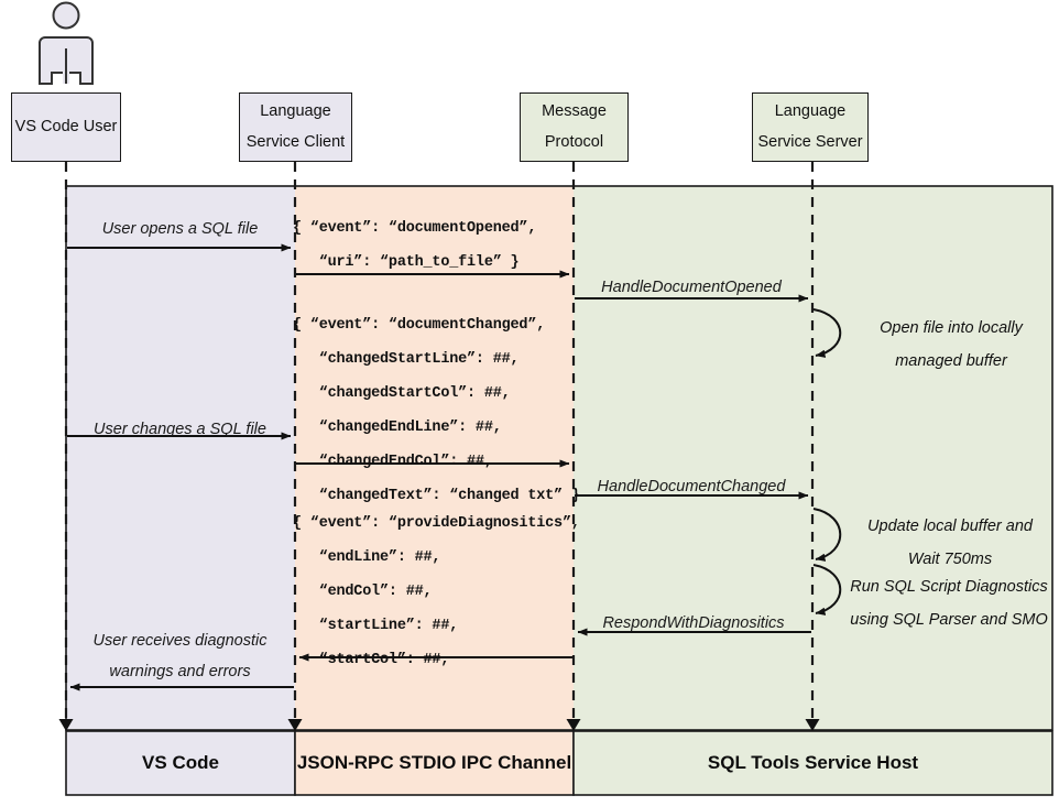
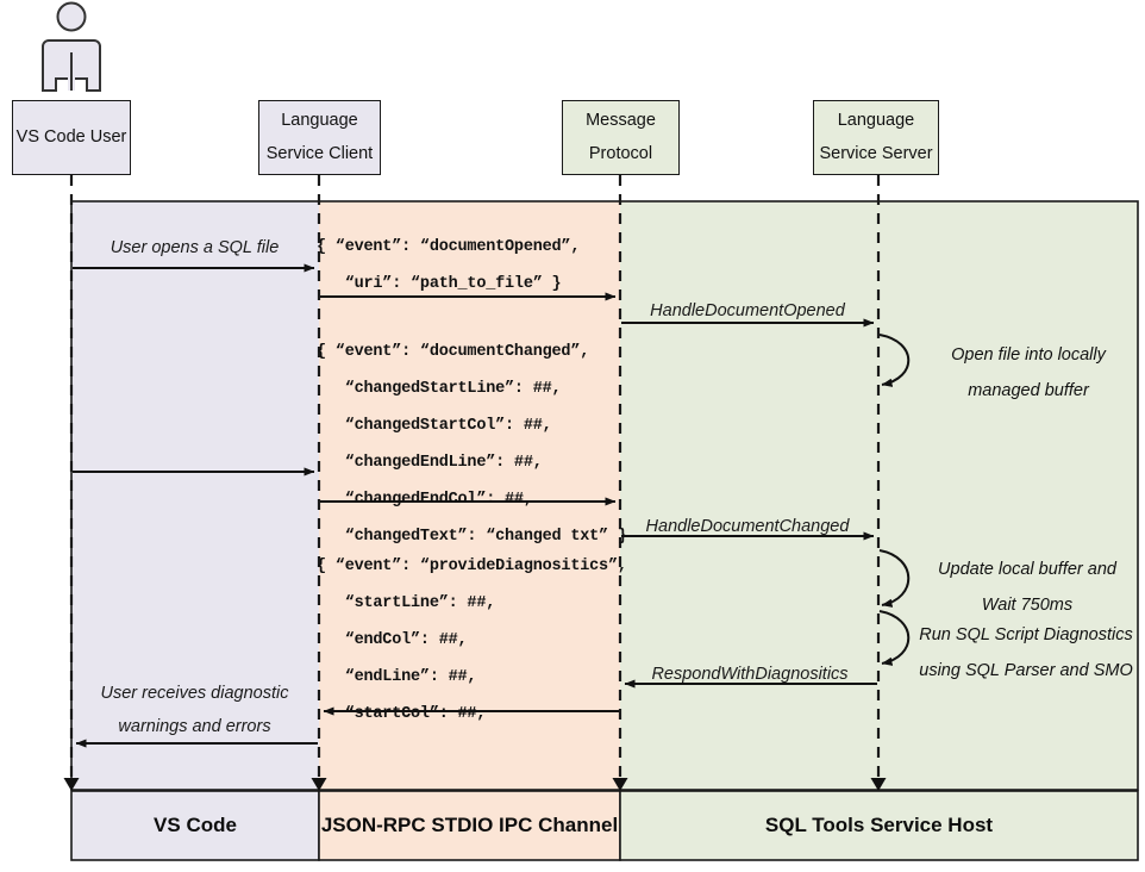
  VS Code User
  Language
  Service Client
  Message
  Protocol
  Language
  Service Server
  User opens a SQL file
- User changes a SQL file
  User receives diagnostic
  warnings and errors
  HandleDocumentOpened
  HandleDocumentChanged
  RespondWithDiagnositics
  { “event”: “documentOpened”,
  “uri”: “path_to_file” }
  { “event”: “documentChanged”,
  “changedStartLine”: ##,
  “changedStartCol”: ##,
  “changedEndLine”: ##,
  “changedEndCol”: ##,
  “changedText”: “changed txt” }
  { “event”: “provideDiagnositics”,
- “endLine”: ##,
+ “startLine”: ##,
  “endCol”: ##,
- “startLine”: ##,
+ “endLine”: ##,
  “startCol”: ##,
  Open file into locally
  managed buffer
  Update local buffer and
  Wait 750ms
  Run SQL Script Diagnostics
  using SQL Parser and SMO
  VS Code
  JSON-RPC STDIO IPC Channel
  SQL Tools Service Host
